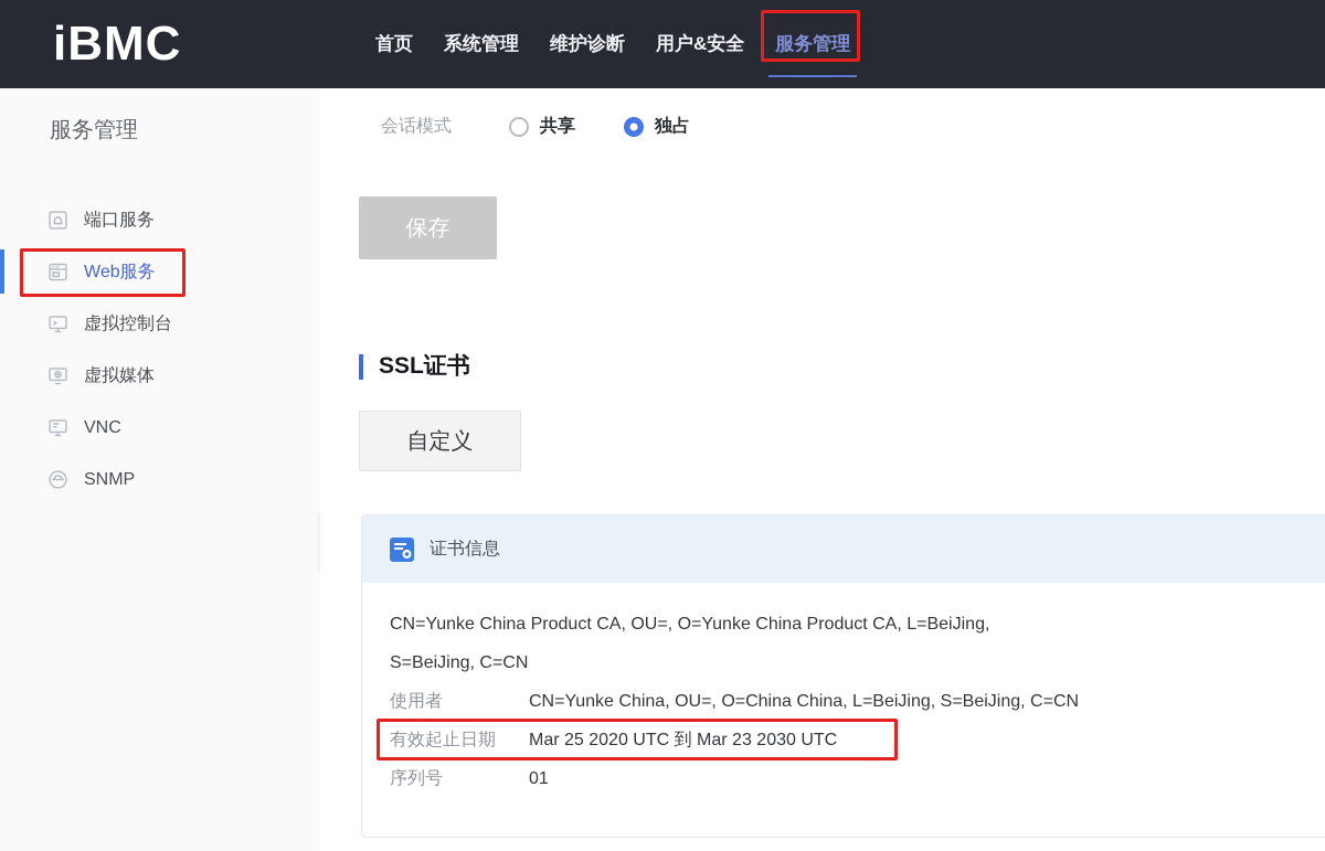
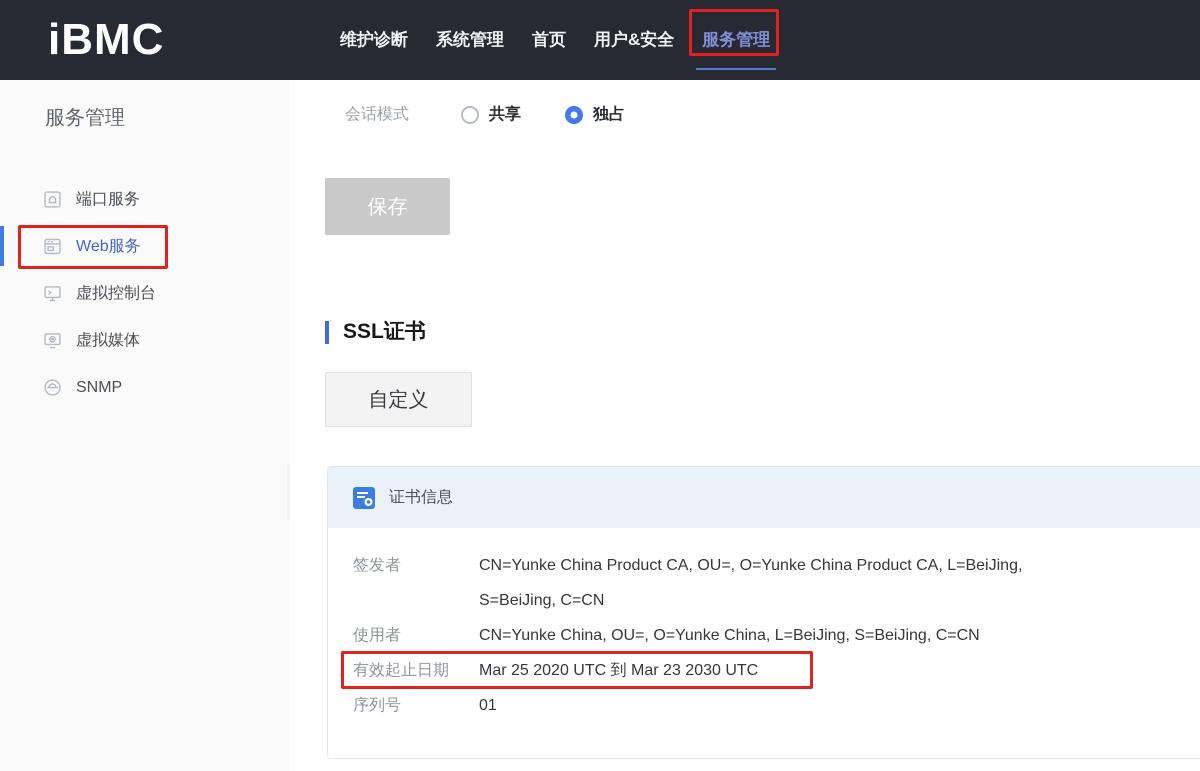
  iBMC
- 首页
+ 维护诊断
  系统管理
- 维护诊断
+ 首页
  用户&安全
  服务管理
  服务管理
  端口服务
  Web服务
  虚拟控制台
  虚拟媒体
- VNC
  SNMP
  会话模式
  共享
  独占
  保存
  SSL证书
  自定义
  证书信息
+ 签发者
  CN=Yunke China Product CA, OU=, O=Yunke China Product CA, L=BeiJing, S=BeiJing, C=CN
  使用者
- CN=Yunke China, OU=, O=China China, L=BeiJing, S=BeiJing, C=CN
+ CN=Yunke China, OU=, O=Yunke China, L=BeiJing, S=BeiJing, C=CN
  有效起止日期
  Mar 25 2020 UTC 到 Mar 23 2030 UTC
  序列号
  01
